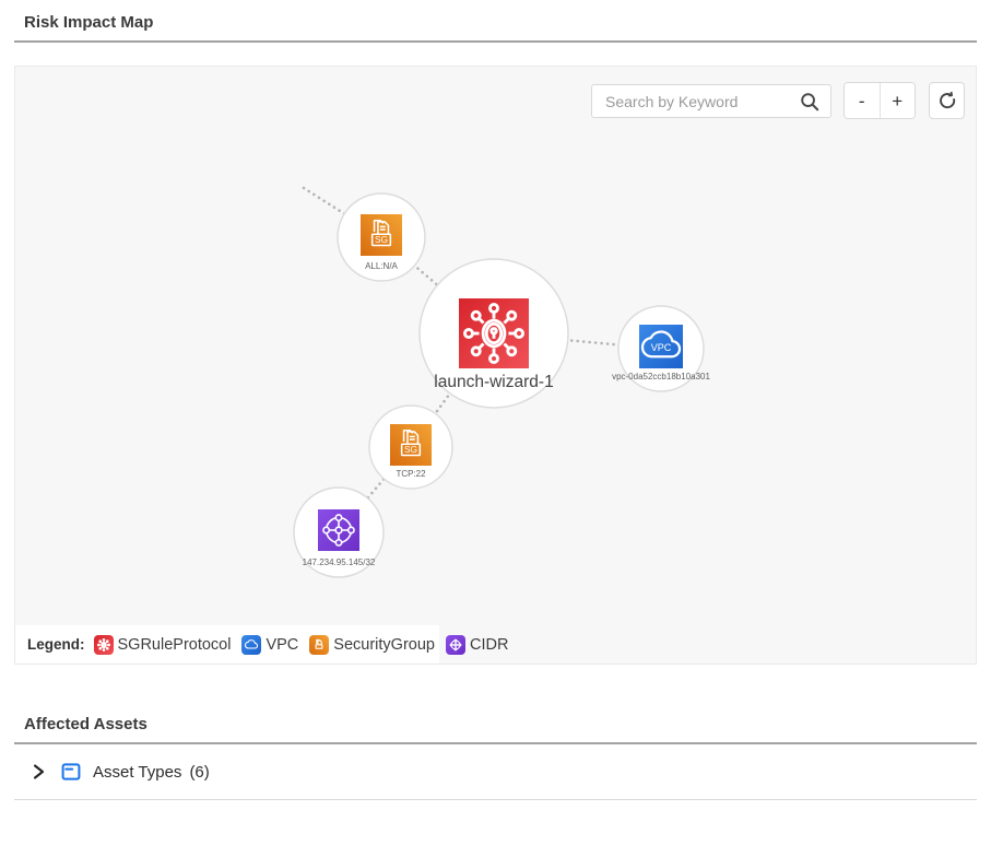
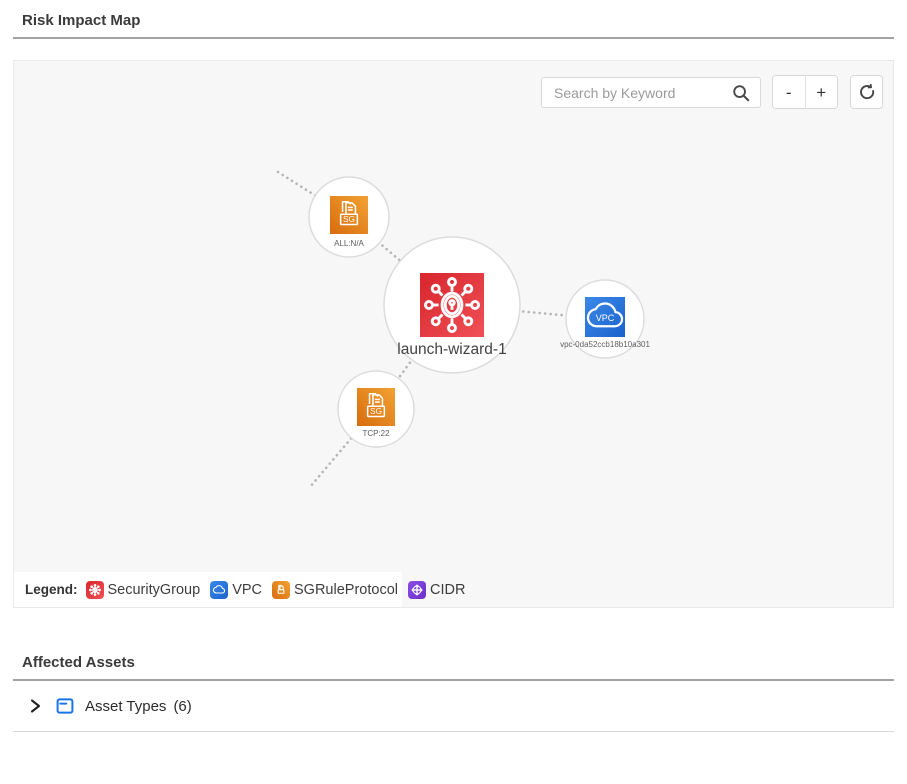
  Risk Impact Map
  SG
  ALL:N/A
  launch-wizard-1
  VPC
  vpc-0da52ccb18b10a301
  SG
  TCP:22
- 147.234.95.145/32
  Search by Keyword
  -
  +
  Legend:
- SGRuleProtocol
+ SecurityGroup
  VPC
- SecurityGroup
+ SGRuleProtocol
  CIDR
  Affected Assets
  Asset Types
  (6)
